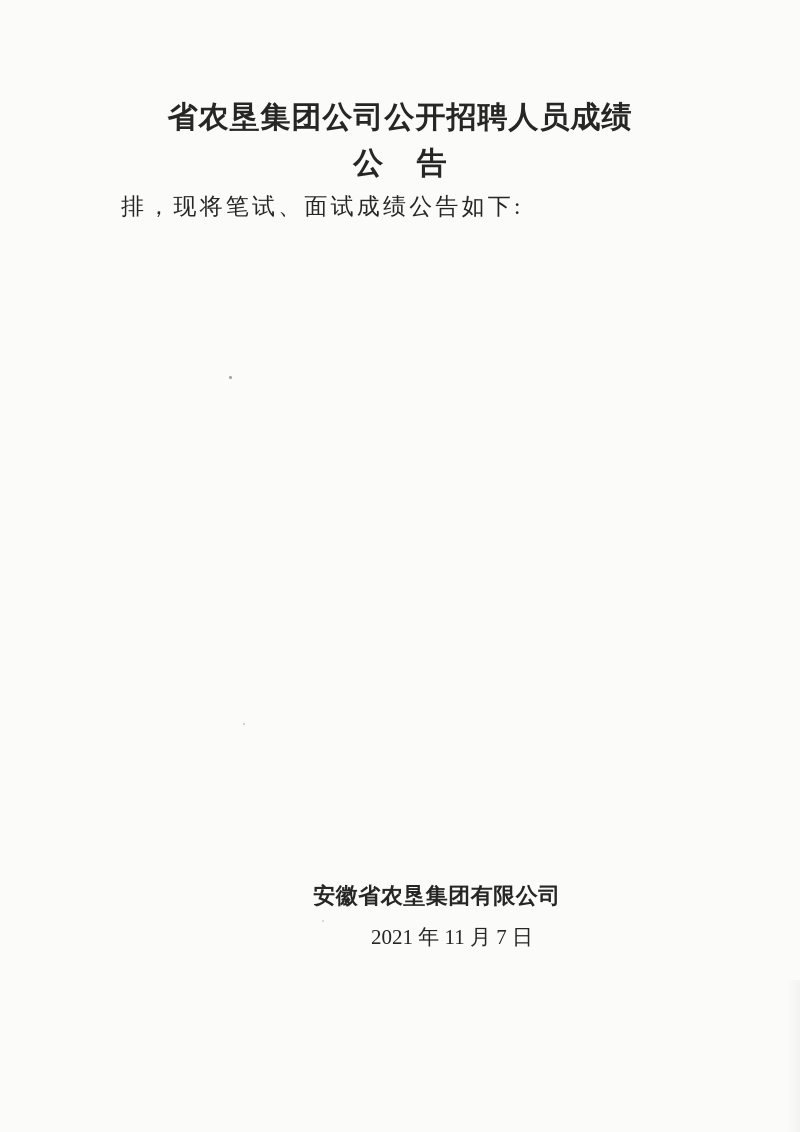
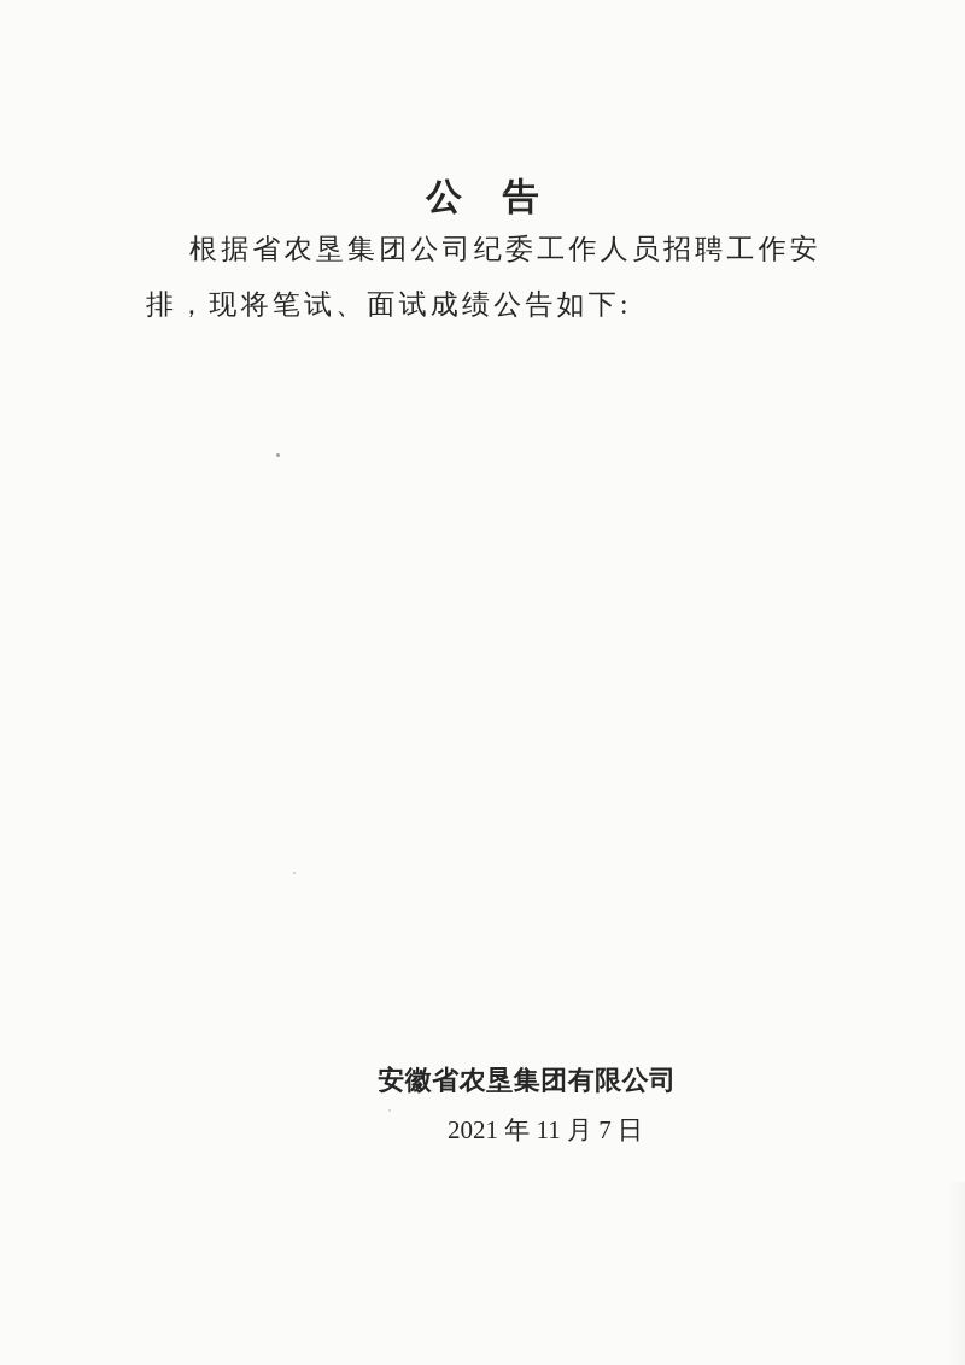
- 省农垦集团公司公开招聘人员成绩
  公 告
+ 根据省农垦集团公司纪委工作人员招聘工作安
  排，现将笔试、面试成绩公告如下:
  安徽省农垦集团有限公司
  2021 年 11 月 7 日
